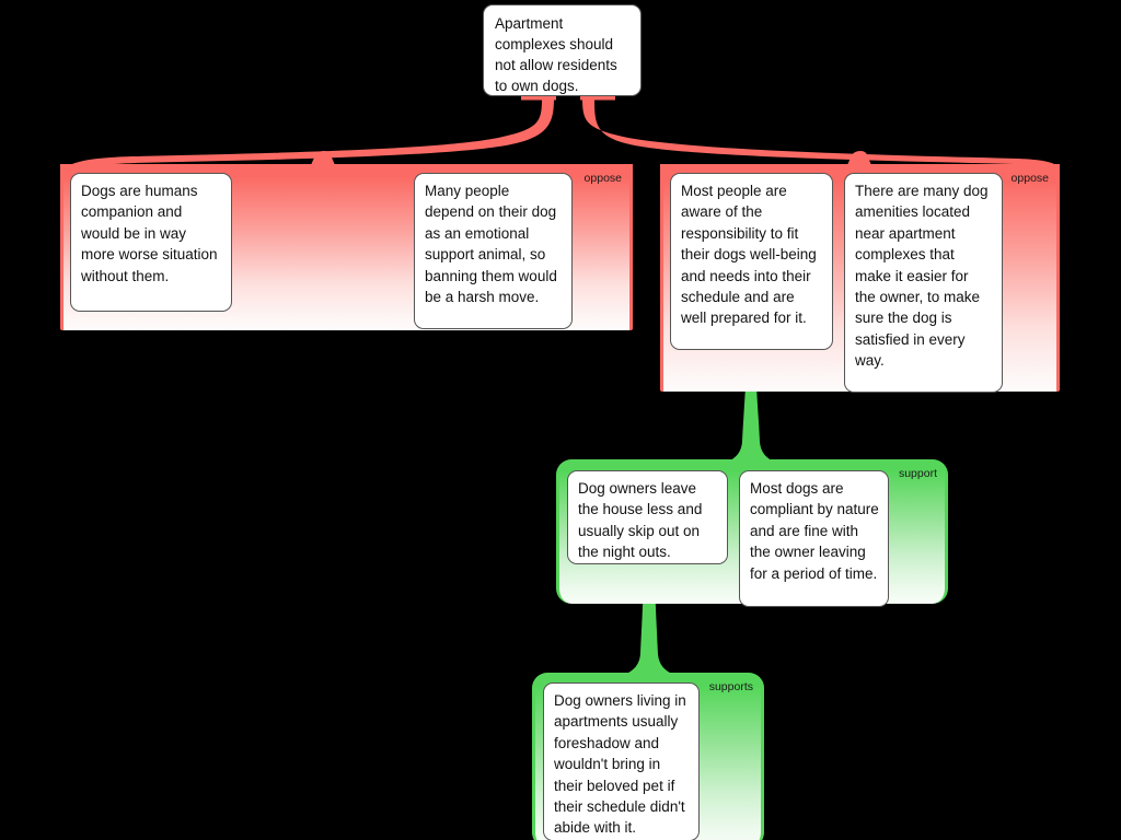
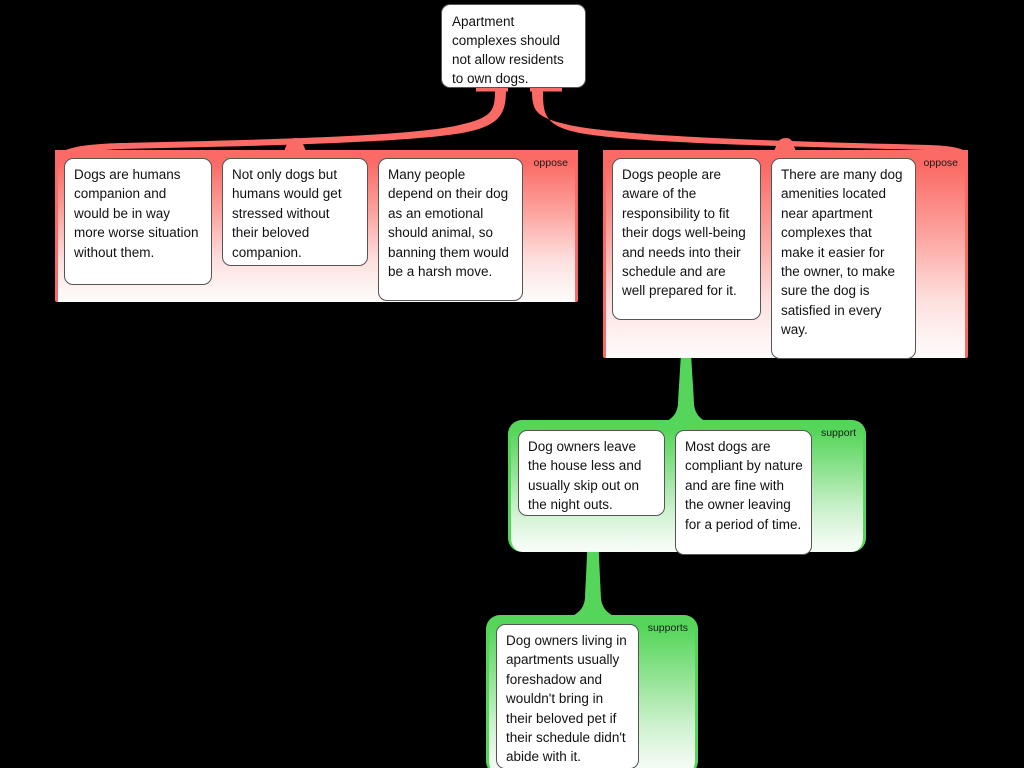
  Apartment complexes should not allow residents to own dogs.
  oppose
  Dogs are humans companion and would be in way more worse situation without them.
+ Not only dogs but humans would get stressed without their beloved companion.
- Many people depend on their dog as an emotional support animal, so banning them would be a harsh move.
+ Many people depend on their dog as an emotional should animal, so banning them would be a harsh move.
  oppose
- Most people are aware of the responsibility to fit their dogs well-being and needs into their schedule and are well prepared for it.
+ Dogs people are aware of the responsibility to fit their dogs well-being and needs into their schedule and are well prepared for it.
  There are many dog amenities located near apartment complexes that make it easier for the owner, to make sure the dog is satisfied in every way.
  support
  Dog owners leave the house less and usually skip out on the night outs.
  Most dogs are compliant by nature and are fine with the owner leaving for a period of time.
  supports
  Dog owners living in apartments usually foreshadow and wouldn't bring in their beloved pet if their schedule didn't abide with it.
